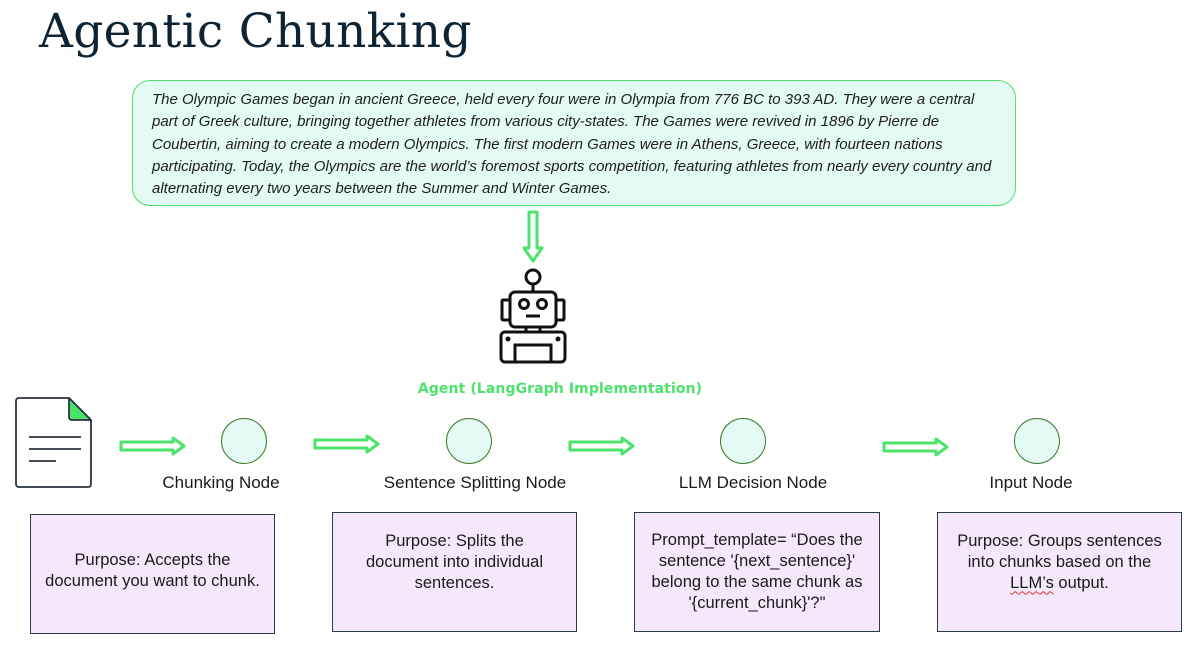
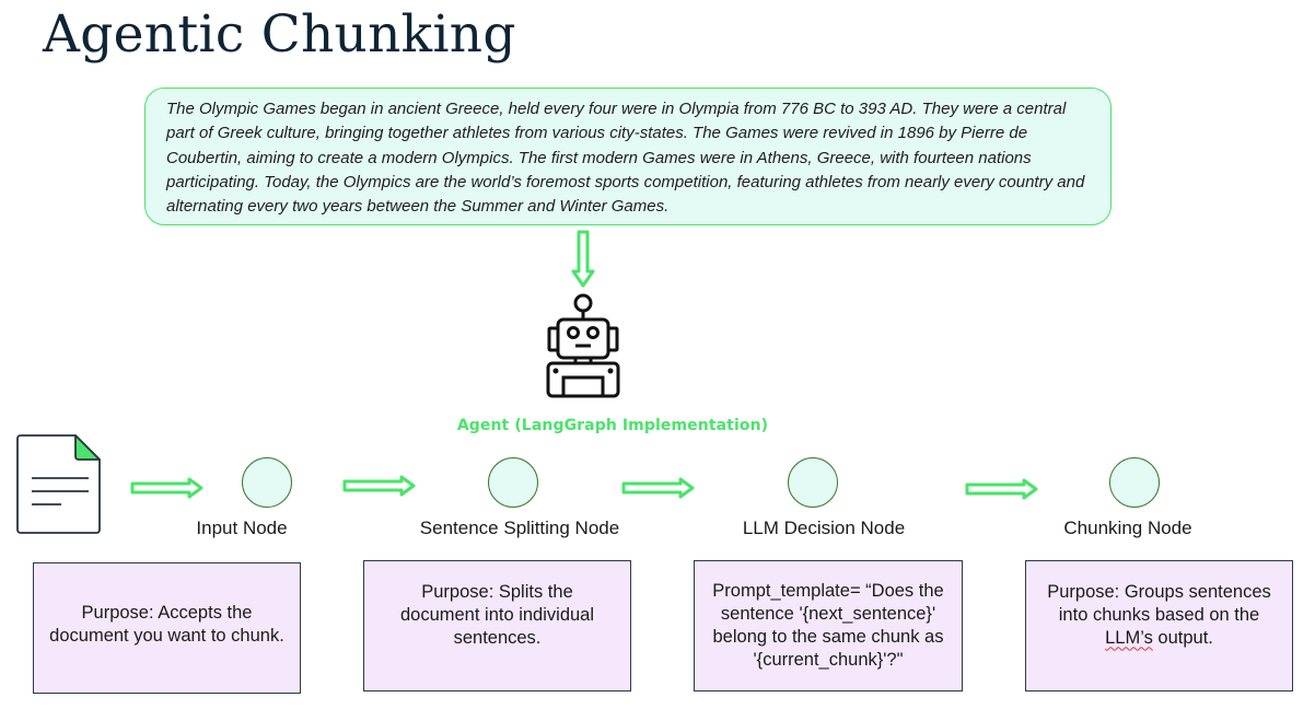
  Agentic Chunking
  The Olympic Games began in ancient Greece, held every four were in Olympia from 776 BC to 393 AD. They were a central part of Greek culture, bringing together athletes from various city-states. The Games were revived in 1896 by Pierre de Coubertin, aiming to create a modern Olympics. The first modern Games were in Athens, Greece, with fourteen nations participating. Today, the Olympics are the world’s foremost sports competition, featuring athletes from nearly every country and alternating every two years between the Summer and Winter Games.
  Agent (LangGraph Implementation)
- Chunking Node
+ Input Node
  Sentence Splitting Node
  LLM Decision Node
- Input Node
+ Chunking Node
  Purpose: Accepts the document you want to chunk.
  Purpose: Splits the document into individual sentences.
  Prompt_template= “Does the sentence '{next_sentence}' belong to the same chunk as '{current_chunk}'?"
  Purpose: Groups sentences into chunks based on the LLM’s output.
